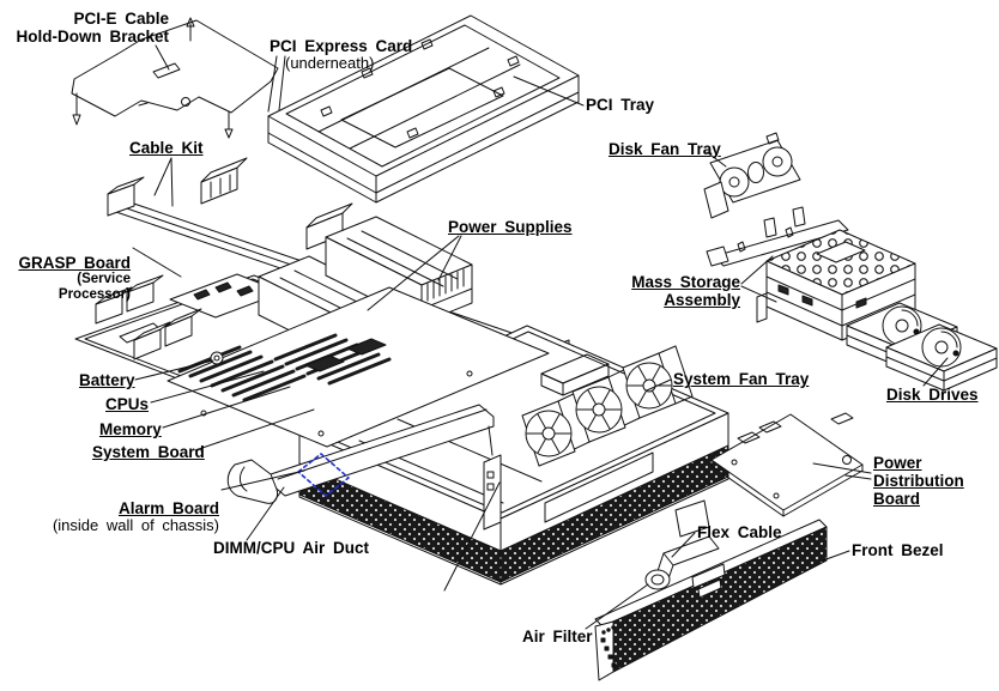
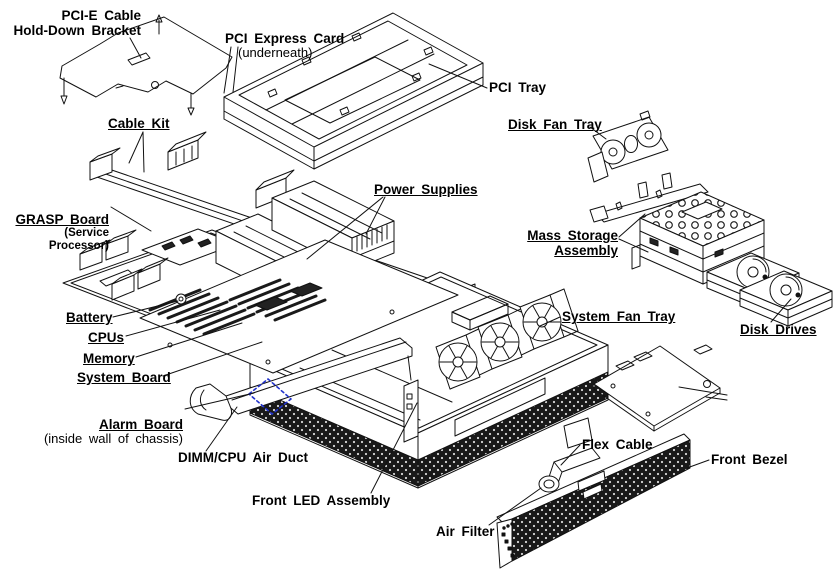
  PCI-E Cable
  Hold-Down Bracket
  PCI Express Card
  (underneath)
  PCI Tray
  Cable Kit
  Disk Fan Tray
  GRASP Board
  (Service Processor)
  Power Supplies
  Mass Storage
  Assembly
  Battery
  CPUs
  Memory
  System Board
  System Fan Tray
  Disk Drives
  Alarm Board
  (inside wall of chassis)
- Power
- Distribution
- Board
  DIMM/CPU Air Duct
+ Front LED Assembly
  Flex Cable
  Front Bezel
  Air Filter
